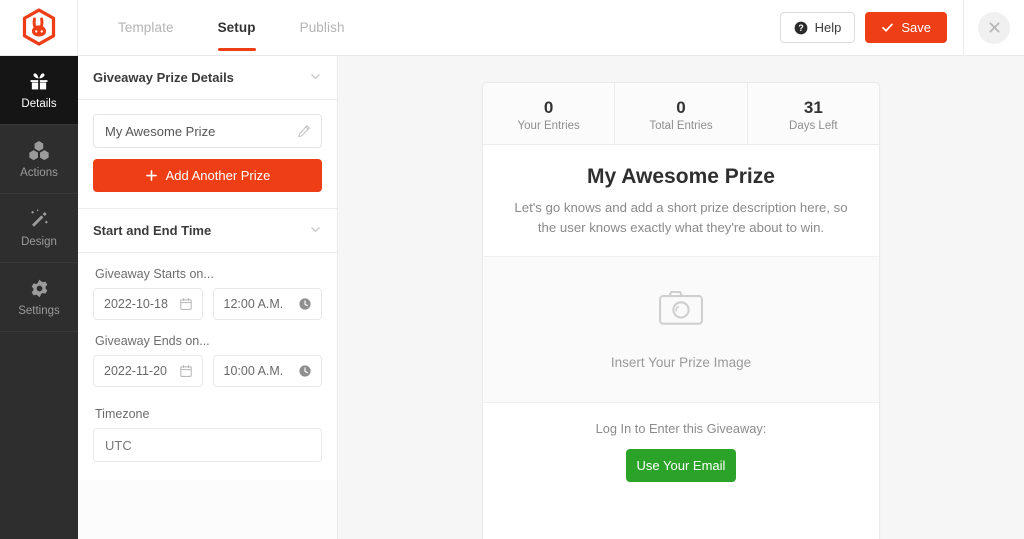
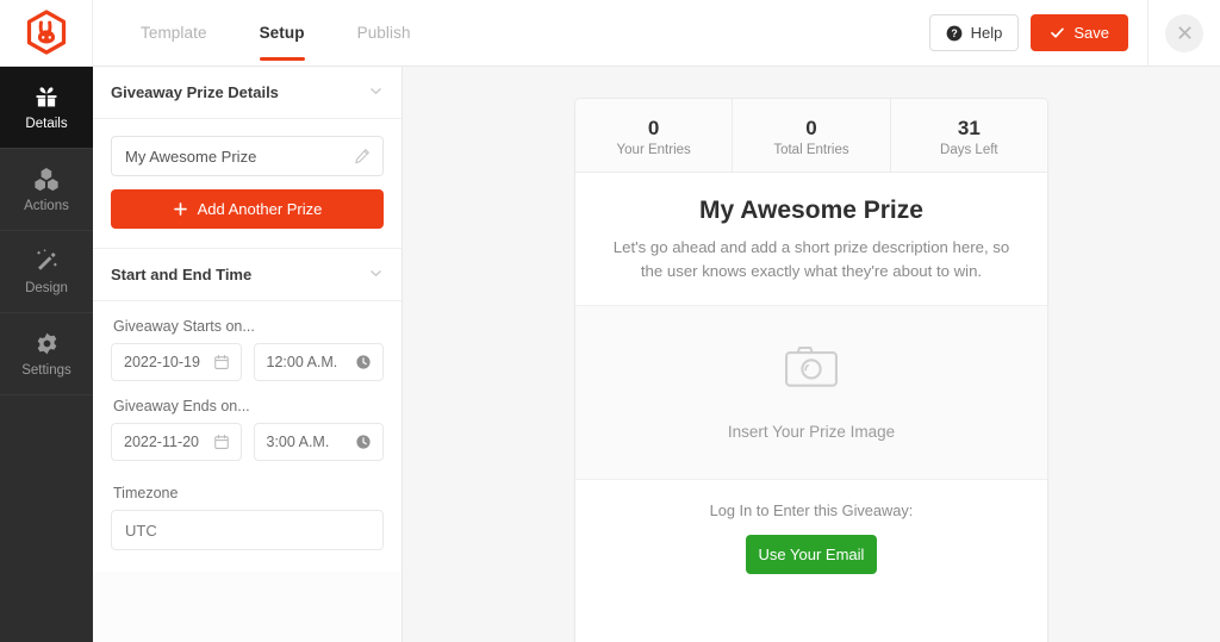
  Template
  Setup
  Publish
  ?
  Help
  Save
  Details
  Actions
  Design
  Settings
  Giveaway Prize Details
  My Awesome Prize
  Add Another Prize
  Start and End Time
  Giveaway Starts on...
- 2022-10-18
+ 2022-10-19
  12:00 A.M.
  Giveaway Ends on...
  2022-11-20
- 10:00 A.M.
+ 3:00 A.M.
  Timezone
  UTC
  0
  Your Entries
  0
  Total Entries
  31
  Days Left
  My Awesome Prize
- Let's go knows and add a short prize description here, so the user knows exactly what they're about to win.
+ Let's go ahead and add a short prize description here, so the user knows exactly what they're about to win.
  Insert Your Prize Image
  Log In to Enter this Giveaway:
  Use Your Email
